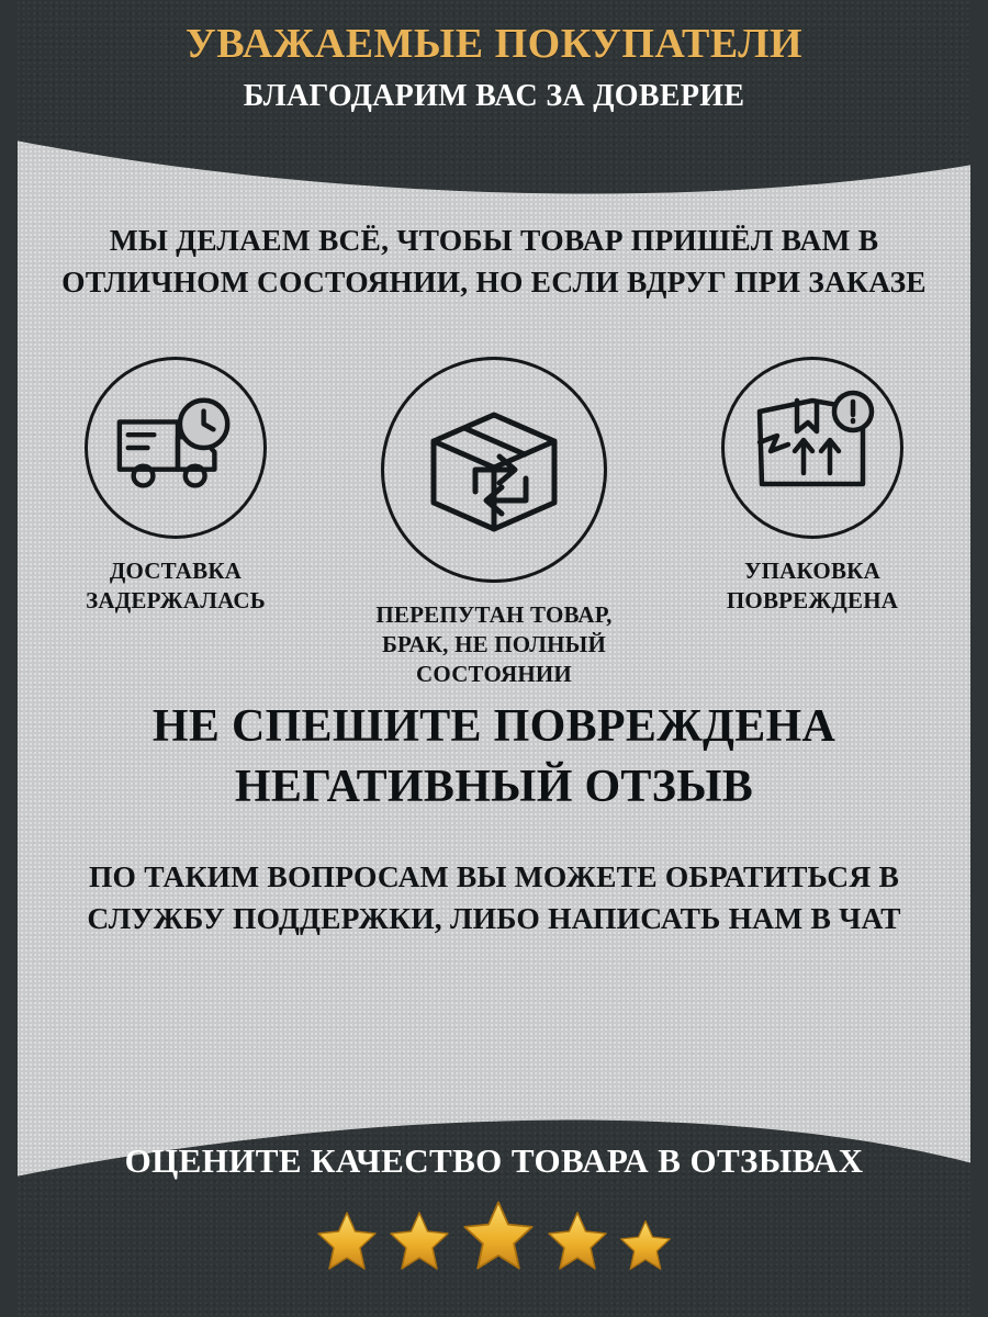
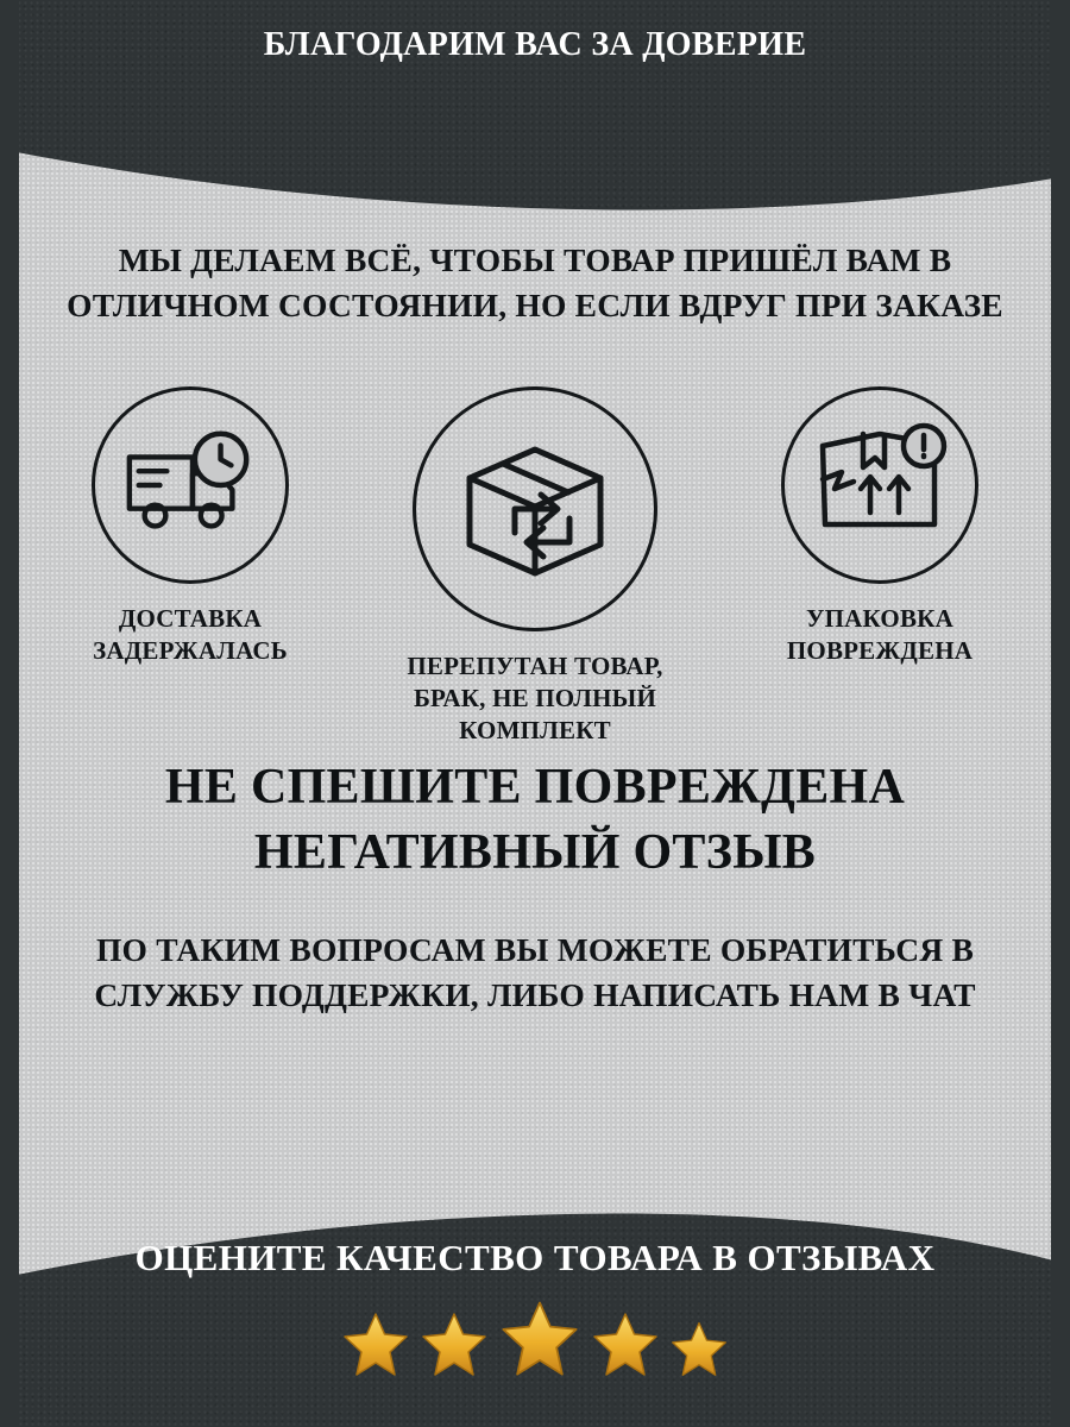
- УВАЖАЕМЫЕ ПОКУПАТЕЛИ
  БЛАГОДАРИМ ВАС ЗА ДОВЕРИЕ
  МЫ ДЕЛАЕМ ВСЁ, ЧТОБЫ ТОВАР ПРИШЁЛ ВАМ В ОТЛИЧНОМ СОСТОЯНИИ, НО ЕСЛИ ВДРУГ ПРИ ЗАКАЗЕ
  ДОСТАВКА ЗАДЕРЖАЛАСЬ
- ПЕРЕПУТАН ТОВАР, БРАК, НЕ ПОЛНЫЙ СОСТОЯНИИ
+ ПЕРЕПУТАН ТОВАР, БРАК, НЕ ПОЛНЫЙ КОМПЛЕКТ
  УПАКОВКА ПОВРЕЖДЕНА
  НЕ СПЕШИТЕ ПОВРЕЖДЕНА НЕГАТИВНЫЙ ОТЗЫВ
  ПО ТАКИМ ВОПРОСАМ ВЫ МОЖЕТЕ ОБРАТИТЬСЯ В СЛУЖБУ ПОДДЕРЖКИ, ЛИБО НАПИСАТЬ НАМ В ЧАТ
  ОЦЕНИТЕ КАЧЕСТВО ТОВАРА В ОТЗЫВАХ
